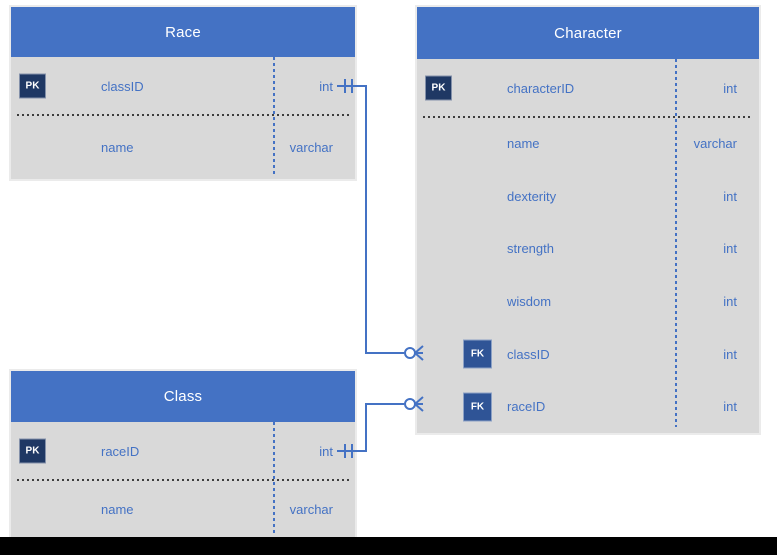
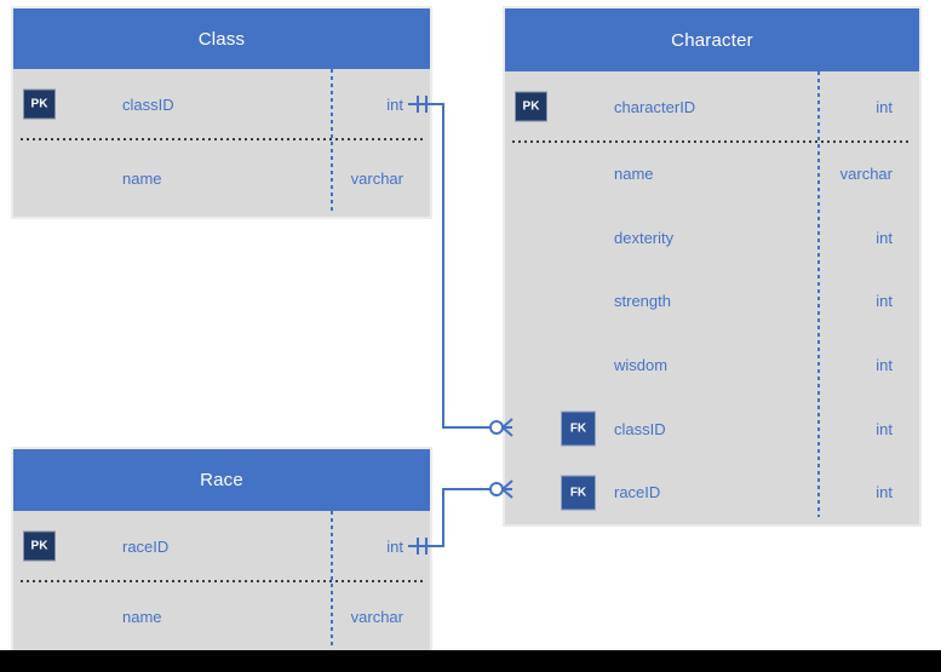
- Race
+ Class
  PK
  classID
  int
  name
  varchar
  Character
  PK
  characterID
  int
  name
  varchar
  dexterity
  int
  strength
  int
  wisdom
  int
  FK
  classID
  int
  FK
  raceID
  int
- Class
+ Race
  PK
  raceID
  int
  name
  varchar
